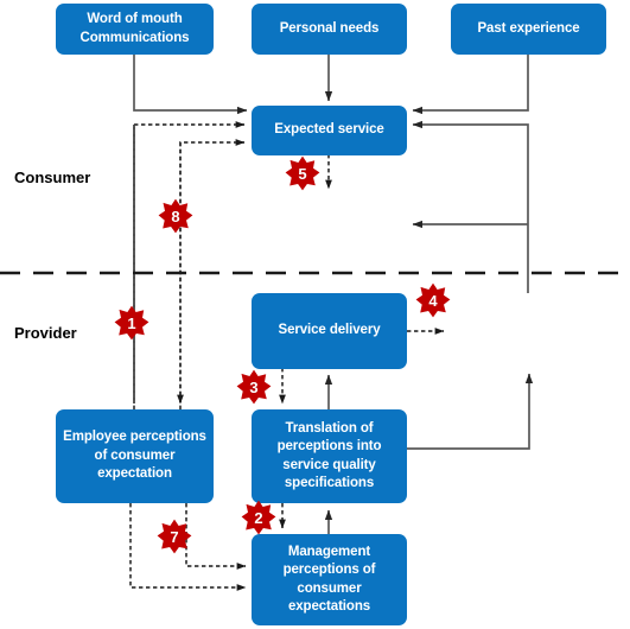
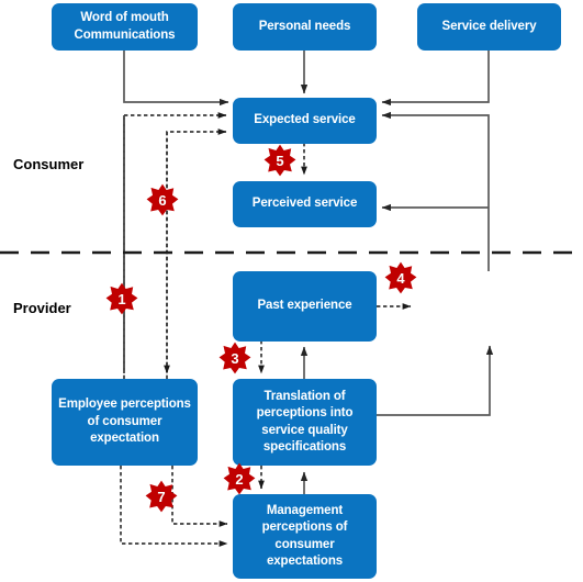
  Word of mouth Communications
  Personal needs
- Past experience
+ Service delivery
  Expected service
+ Perceived service
- Service delivery
+ Past experience
  Employee perceptions of consumer expectation
  Translation of perceptions into service quality specifications
  Management perceptions of consumer expectations
  Consumer
  Provider
  1
  2
  3
  4
  5
- 8
+ 6
  7
